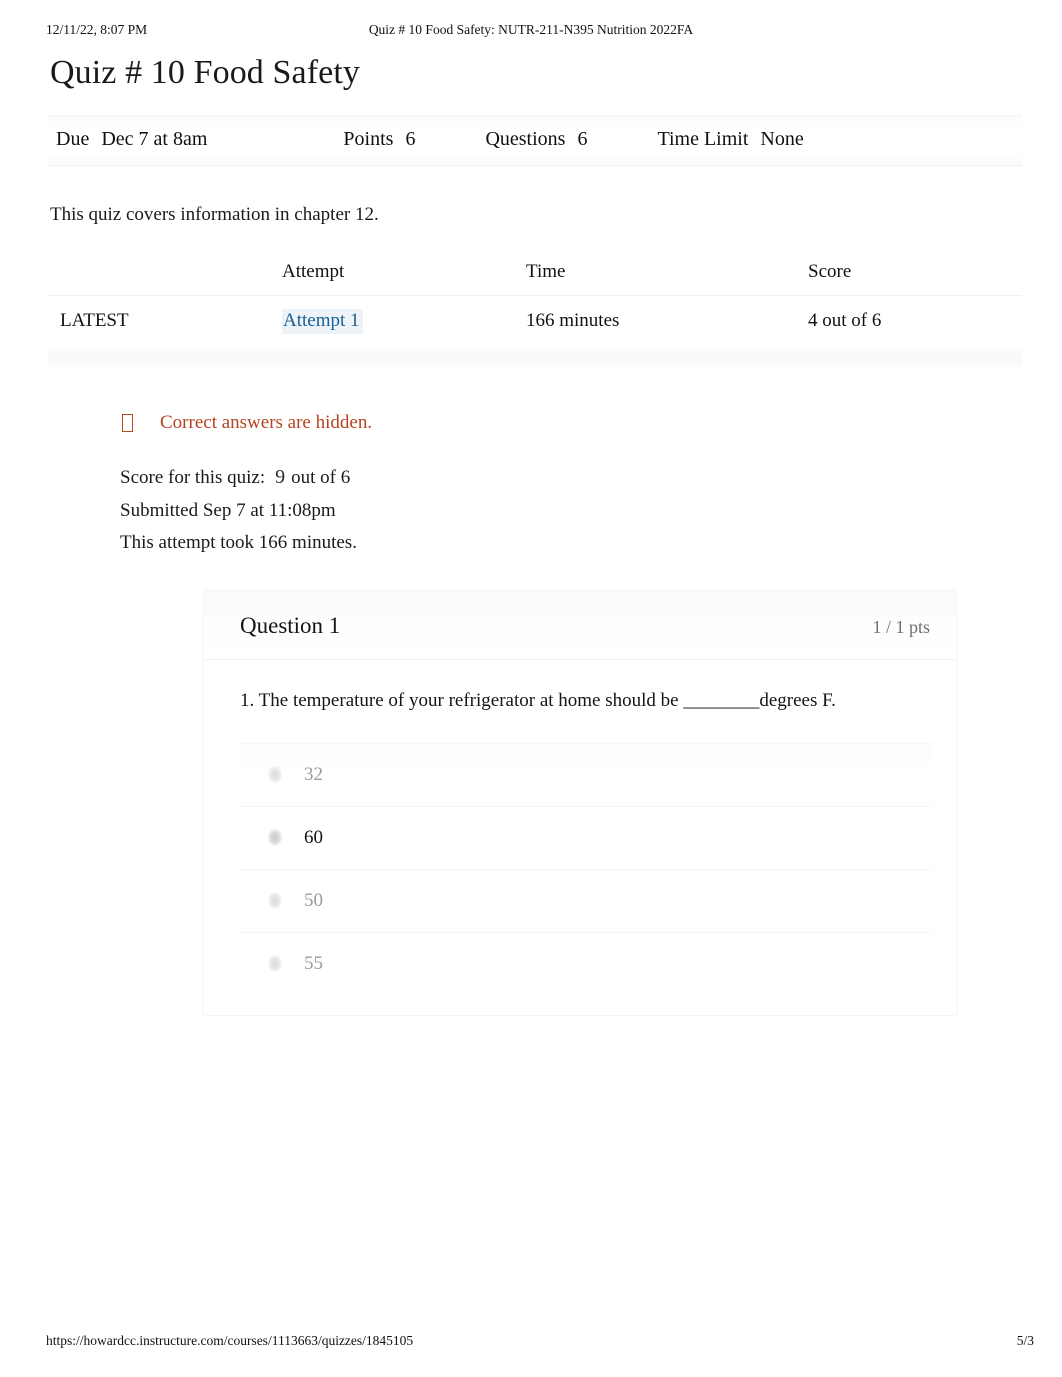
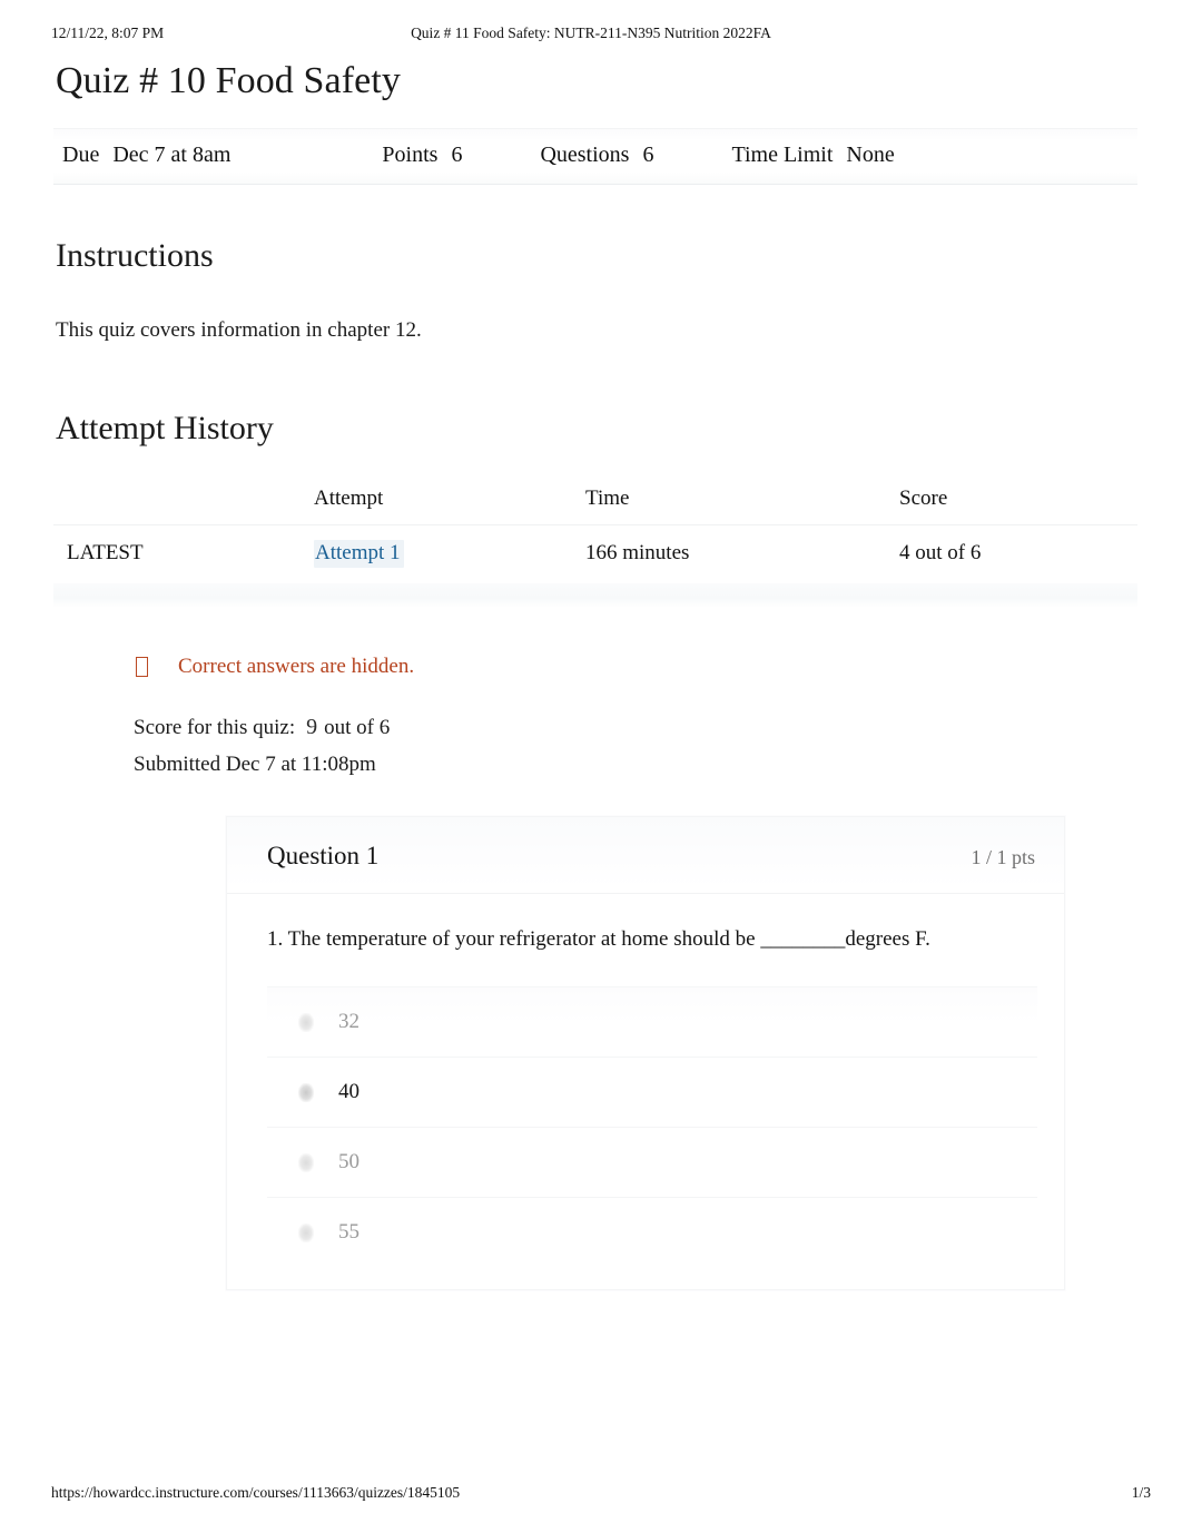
  12/11/22, 8:07 PM
- Quiz # 10 Food Safety: NUTR-211-N395 Nutrition 2022FA
+ Quiz # 11 Food Safety: NUTR-211-N395 Nutrition 2022FA
  Quiz # 10 Food Safety
  Due
  Dec 7 at 8am
  Points
  6
  Questions
  6
  Time Limit
  None
+ Instructions
  This quiz covers information in chapter 12.
+ Attempt History
  	Attempt	Time	Score
  LATEST	Attempt 1	166 minutes	4 out of 6
  Correct answers are hidden.
  Score for this quiz: 9 out of 6
- Submitted Sep 7 at 11:08pm
+ Submitted Dec 7 at 11:08pm
- This attempt took 166 minutes.
  Question 1
  1 / 1 pts
  1. The temperature of your refrigerator at home should be ________degrees F.
  32
- 60
+ 40
  50
  55
  https://howardcc.instructure.com/courses/1113663/quizzes/1845105
- 5/3
+ 1/3
